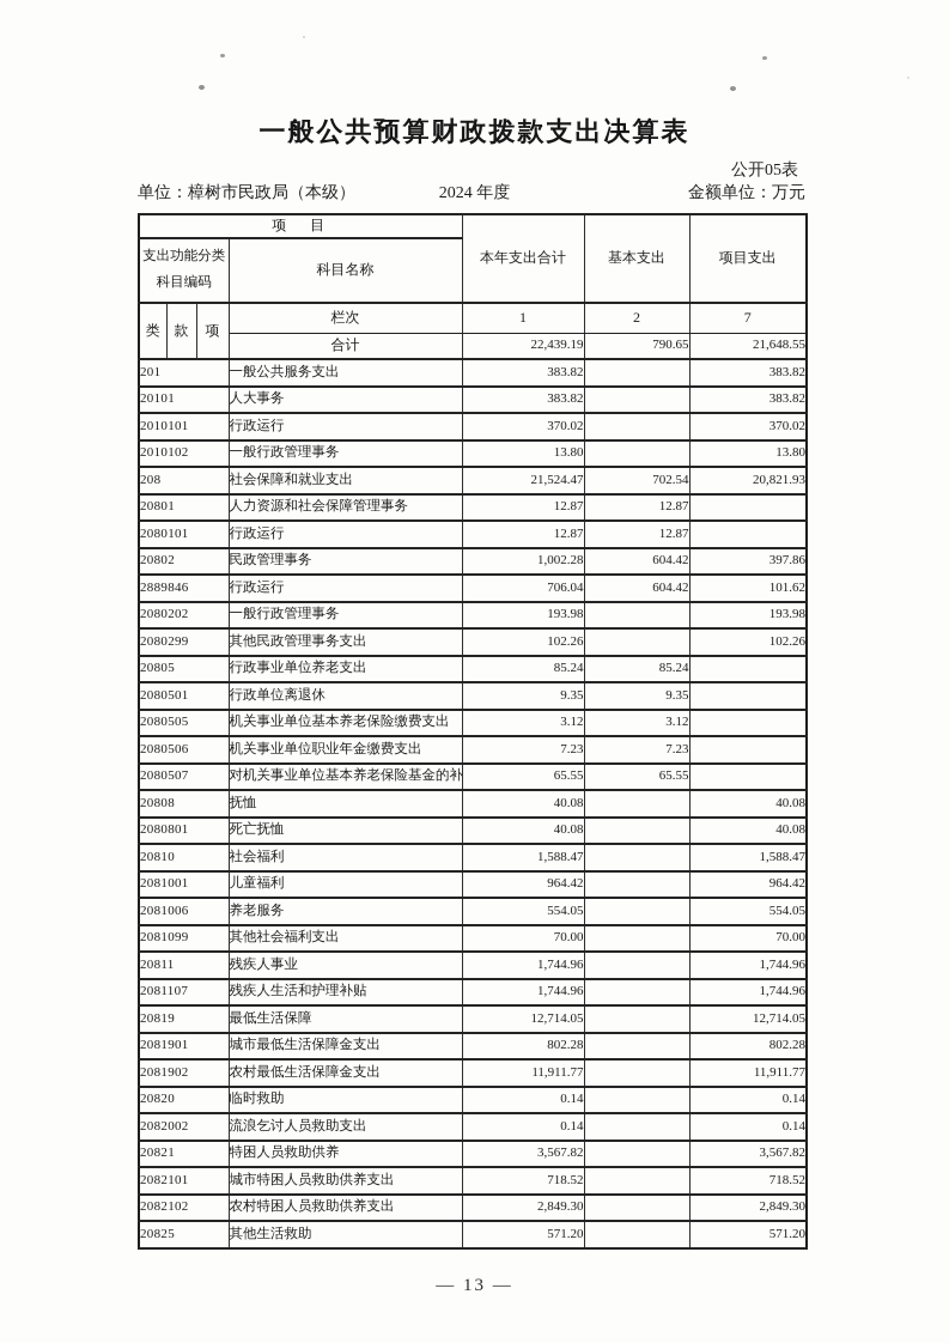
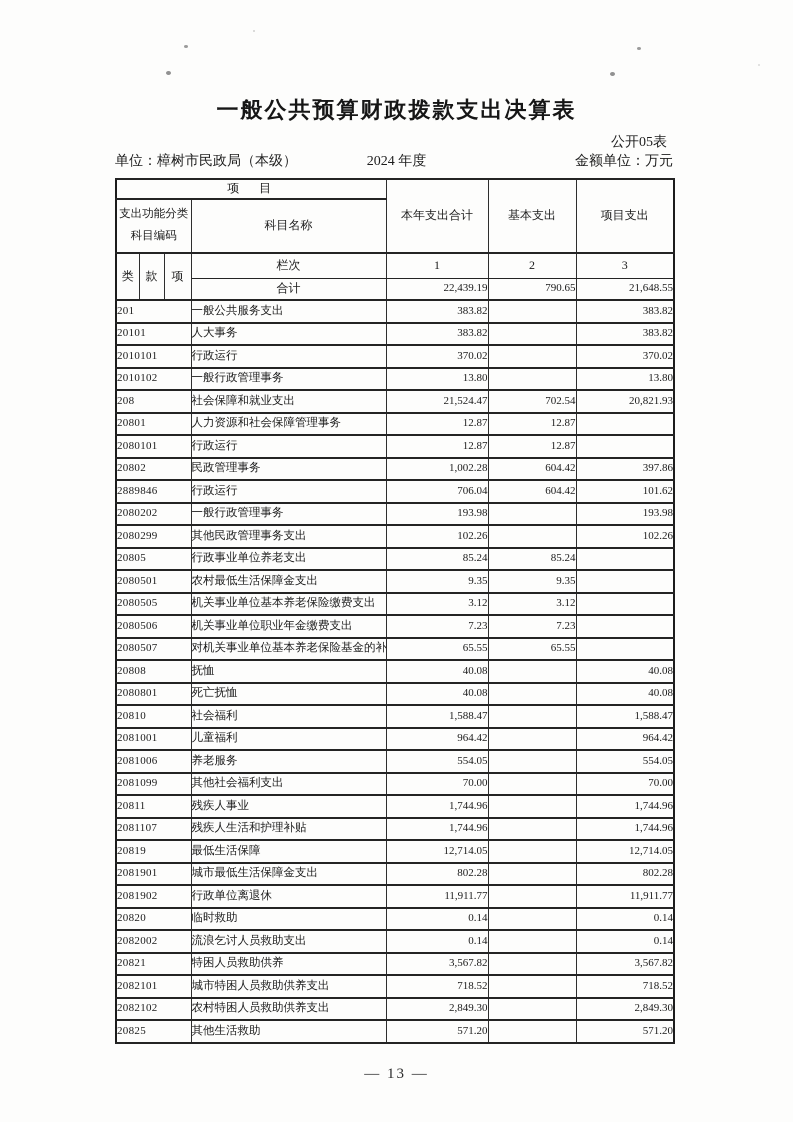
  一般公共预算财政拨款支出决算表
  公开05表
  单位：樟树市民政局（本级）
  2024 年度
  金额单位：万元
  项 目	本年支出合计	基本支出	项目支出
  支出功能分类 科目编码	科目名称
- 类	款	项	栏次	1	2	7
+ 类	款	项	栏次	1	2	3
  合计	22,439.19	790.65	21,648.55
  201	一般公共服务支出	383.82		383.82
  20101	人大事务	383.82		383.82
  2010101	行政运行	370.02		370.02
  2010102	一般行政管理事务	13.80		13.80
  208	社会保障和就业支出	21,524.47	702.54	20,821.93
  20801	人力资源和社会保障管理事务	12.87	12.87
  2080101	行政运行	12.87	12.87
  20802	民政管理事务	1,002.28	604.42	397.86
  2889846	行政运行	706.04	604.42	101.62
  2080202	一般行政管理事务	193.98		193.98
  2080299	其他民政管理事务支出	102.26		102.26
  20805	行政事业单位养老支出	85.24	85.24
- 2080501	行政单位离退休	9.35	9.35
+ 2080501	农村最低生活保障金支出	9.35	9.35
  2080505	机关事业单位基本养老保险缴费支出	3.12	3.12
  2080506	机关事业单位职业年金缴费支出	7.23	7.23
  2080507	对机关事业单位基本养老保险基金的补	65.55	65.55
  20808	抚恤	40.08		40.08
  2080801	死亡抚恤	40.08		40.08
  20810	社会福利	1,588.47		1,588.47
  2081001	儿童福利	964.42		964.42
  2081006	养老服务	554.05		554.05
  2081099	其他社会福利支出	70.00		70.00
  20811	残疾人事业	1,744.96		1,744.96
  2081107	残疾人生活和护理补贴	1,744.96		1,744.96
  20819	最低生活保障	12,714.05		12,714.05
  2081901	城市最低生活保障金支出	802.28		802.28
- 2081902	农村最低生活保障金支出	11,911.77		11,911.77
+ 2081902	行政单位离退休	11,911.77		11,911.77
  20820	临时救助	0.14		0.14
  2082002	流浪乞讨人员救助支出	0.14		0.14
  20821	特困人员救助供养	3,567.82		3,567.82
  2082101	城市特困人员救助供养支出	718.52		718.52
  2082102	农村特困人员救助供养支出	2,849.30		2,849.30
  20825	其他生活救助	571.20		571.20
  — 13 —
